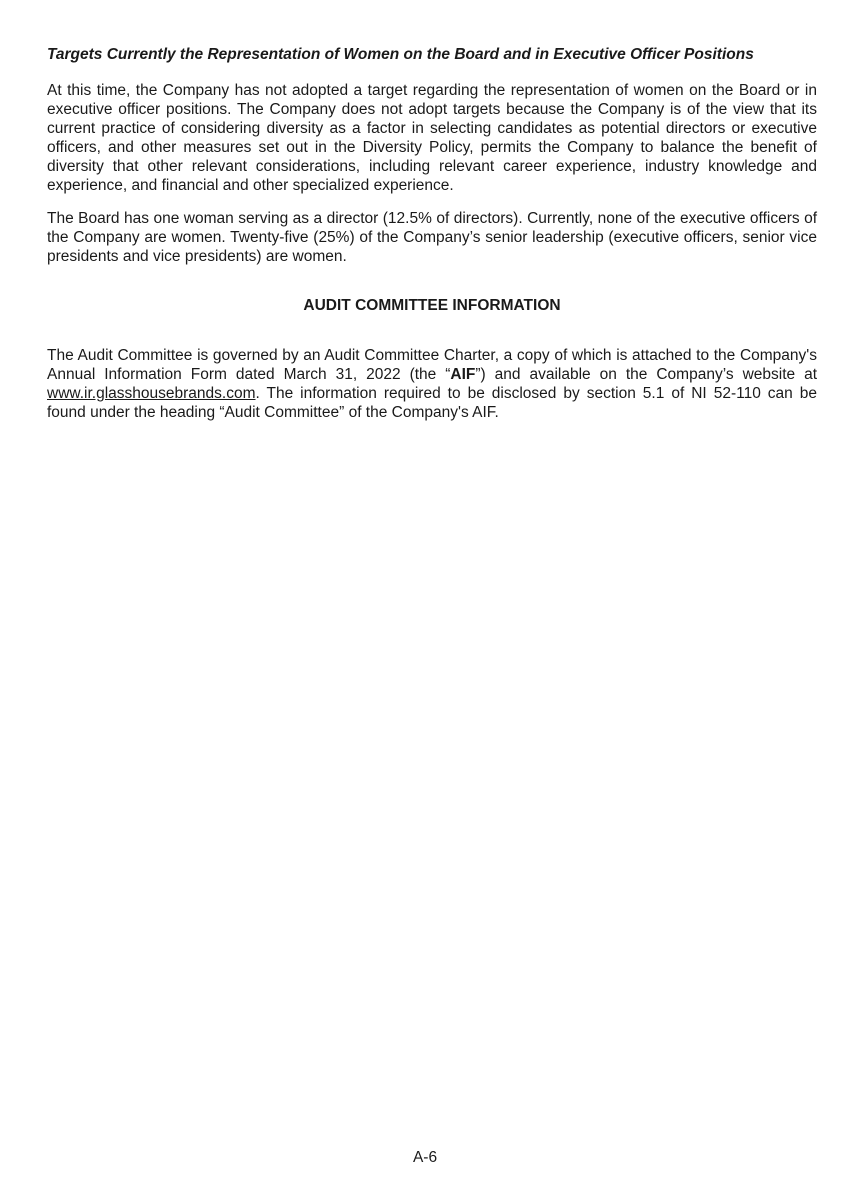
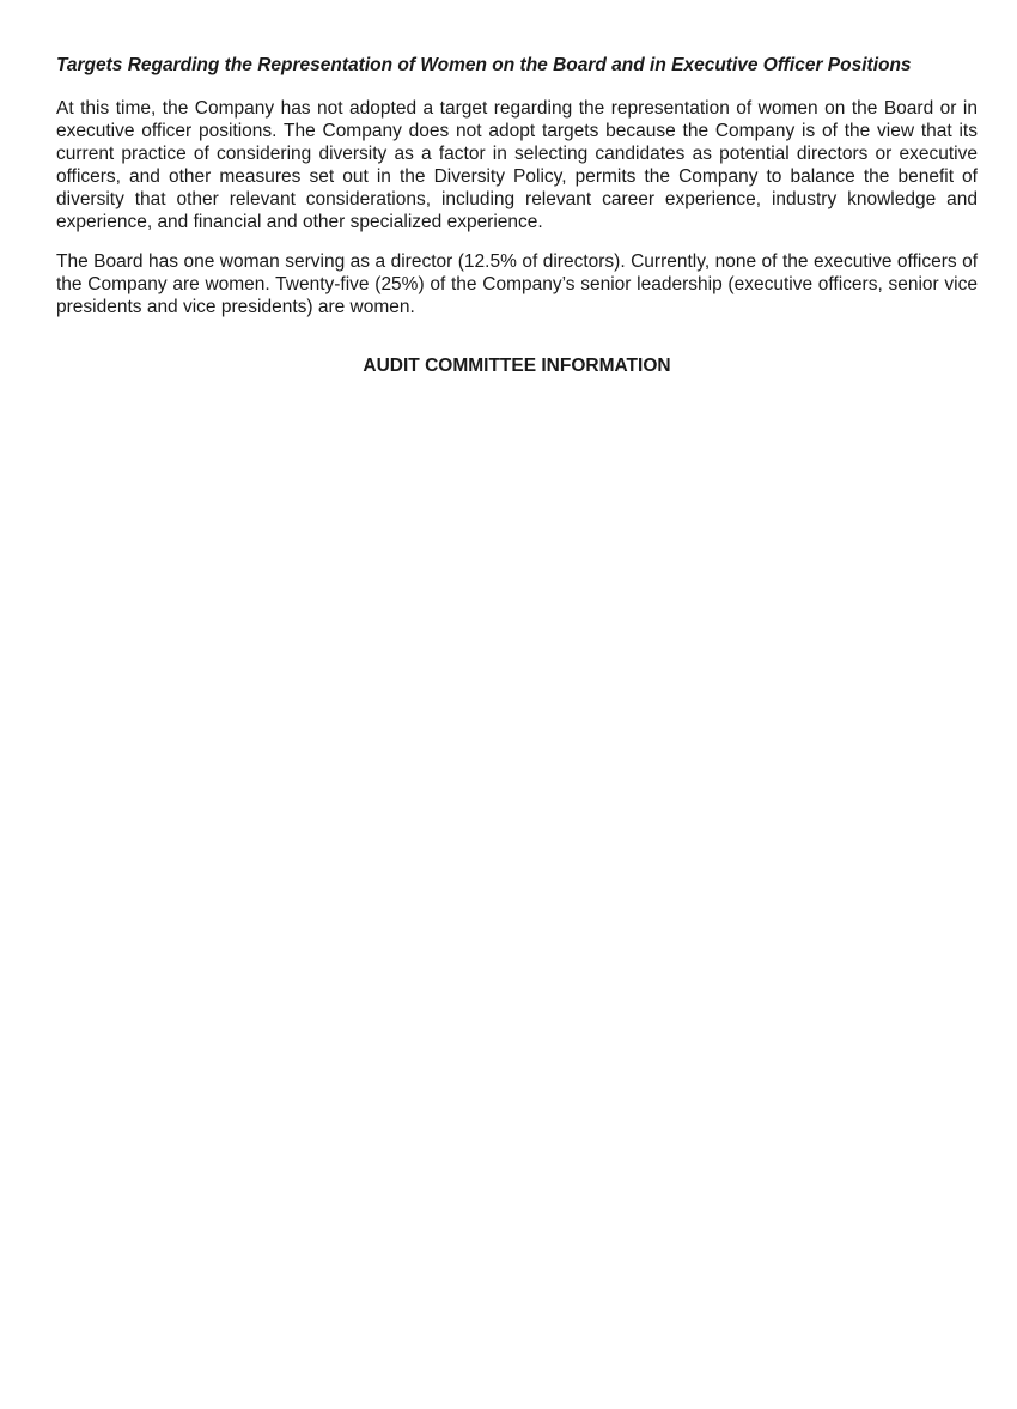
- Targets Currently the Representation of Women on the Board and in Executive Officer Positions
+ Targets Regarding the Representation of Women on the Board and in Executive Officer Positions
  At this time, the Company has not adopted a target regarding the representation of women on the Board or in executive officer positions. The Company does not adopt targets because the Company is of the view that its current practice of considering diversity as a factor in selecting candidates as potential directors or executive officers, and other measures set out in the Diversity Policy, permits the Company to balance the benefit of diversity that other relevant considerations, including relevant career experience, industry knowledge and experience, and financial and other specialized experience.
  The Board has one woman serving as a director (12.5% of directors). Currently, none of the executive officers of the Company are women. Twenty-five (25%) of the Company’s senior leadership (executive officers, senior vice presidents and vice presidents) are women.
  AUDIT COMMITTEE INFORMATION
- The Audit Committee is governed by an Audit Committee Charter, a copy of which is attached to the Company's Annual Information Form dated March 31, 2022 (the “AIF”) and available on the Company’s website at www.ir.glasshousebrands.com. The information required to be disclosed by section 5.1 of NI 52-110 can be found under the heading “Audit Committee” of the Company's AIF.
- A-6
